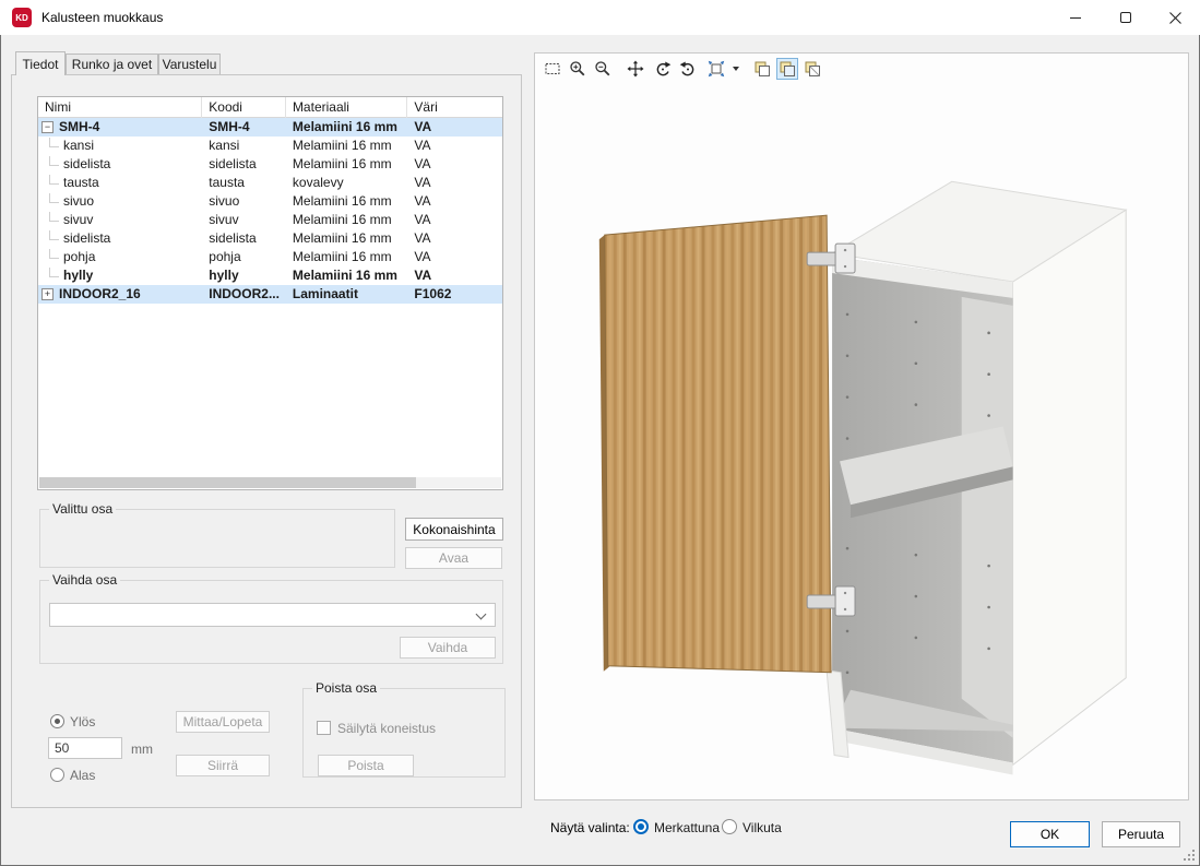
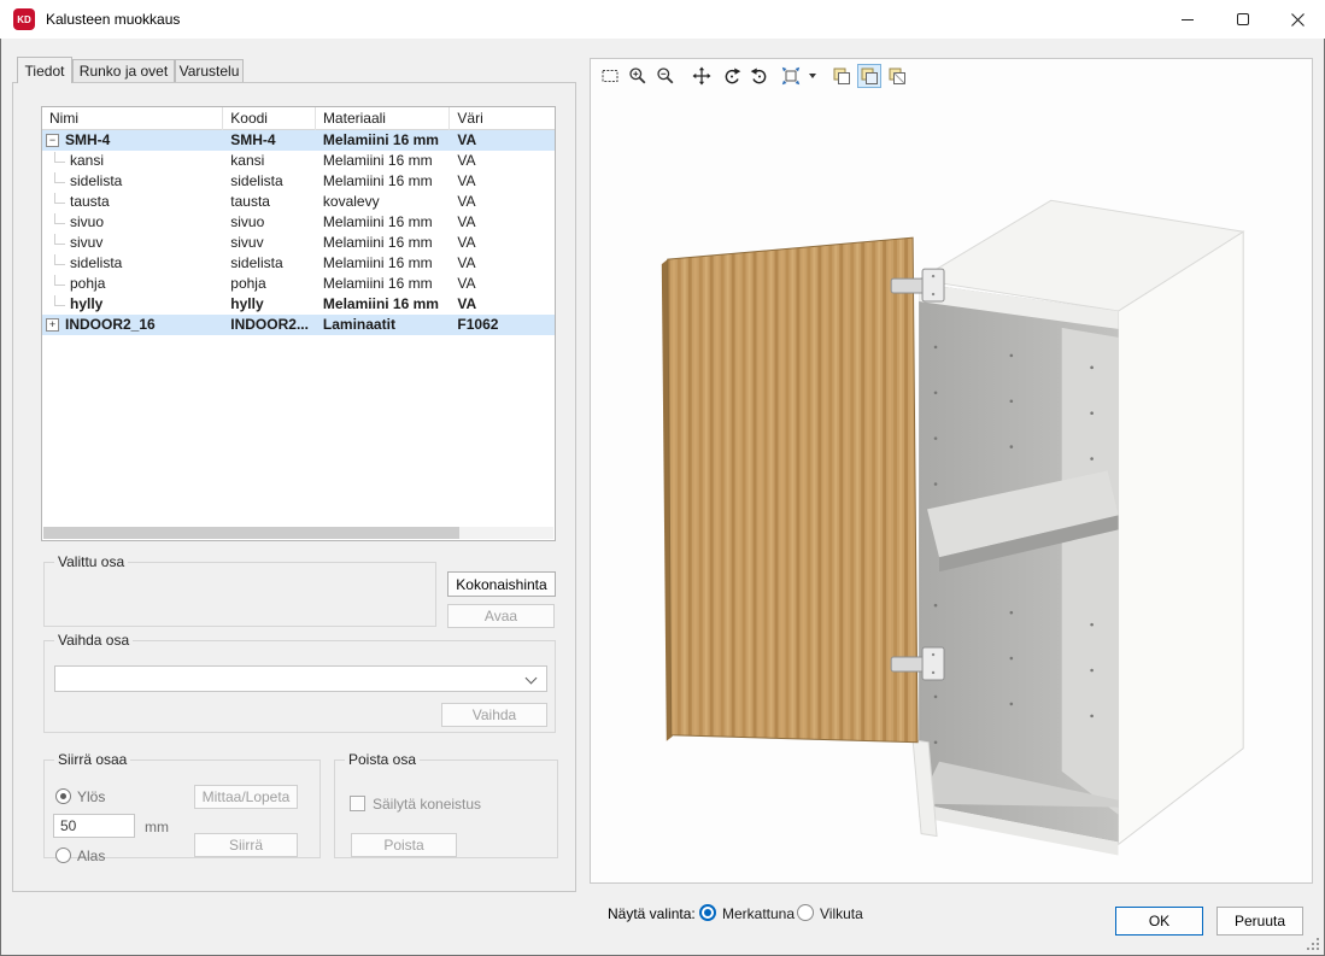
  KD
  Kalusteen muokkaus
  Tiedot
  Runko ja ovet
  Varustelu
  Nimi
  Koodi
  Materiaali
  Väri
  −
  SMH-4
  SMH-4
  Melamiini 16 mm
  VA
  kansi
  kansi
  Melamiini 16 mm
  VA
  sidelista
  sidelista
  Melamiini 16 mm
  VA
  tausta
  tausta
  kovalevy
  VA
  sivuo
  sivuo
  Melamiini 16 mm
  VA
  sivuv
  sivuv
  Melamiini 16 mm
  VA
  sidelista
  sidelista
  Melamiini 16 mm
  VA
  pohja
  pohja
  Melamiini 16 mm
  VA
  hylly
  hylly
  Melamiini 16 mm
  VA
  +
  INDOOR2_16
  INDOOR2...
  Laminaatit
  F1062
  Valittu osa
  Kokonaishinta
  Avaa
  Vaihda osa
  Vaihda
+ Siirrä osaa
  Ylös
  Mittaa/Lopeta
  50
  mm
  Siirrä
  Alas
  Poista osa
  Säilytä koneistus
  Poista
  Näytä valinta:
  Merkattuna
  Vilkuta
  OK
  Peruuta
